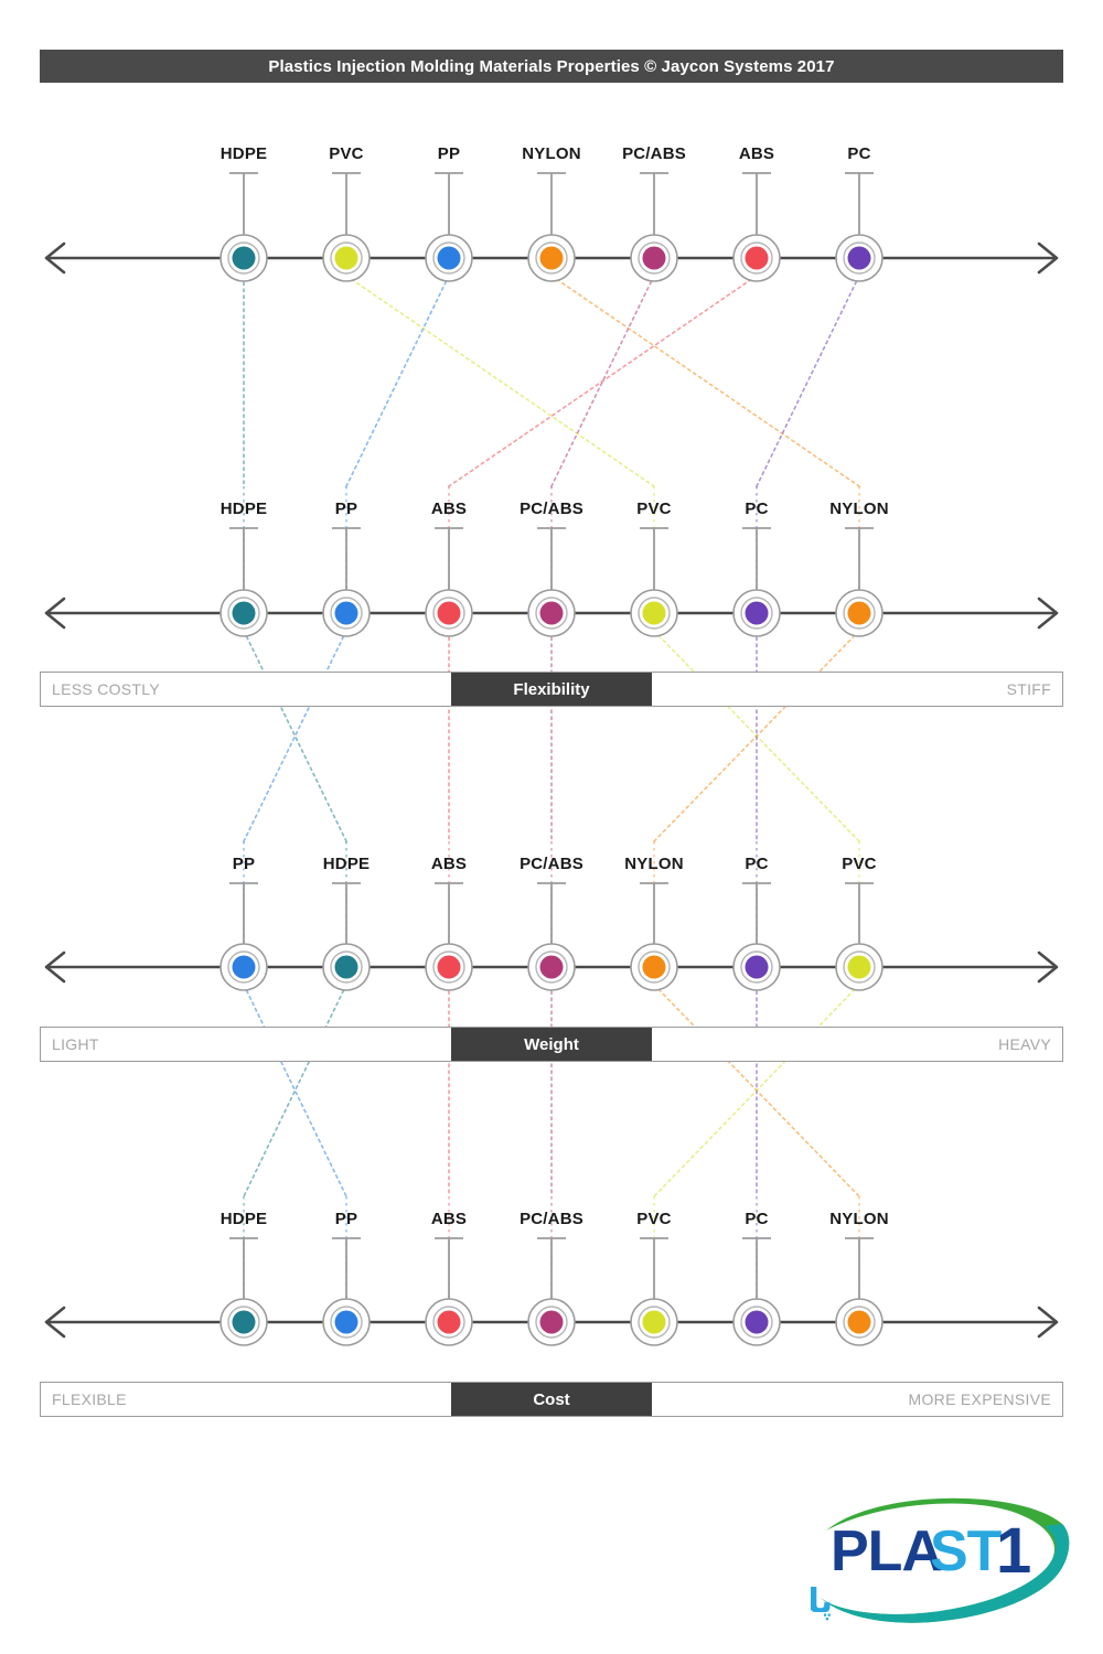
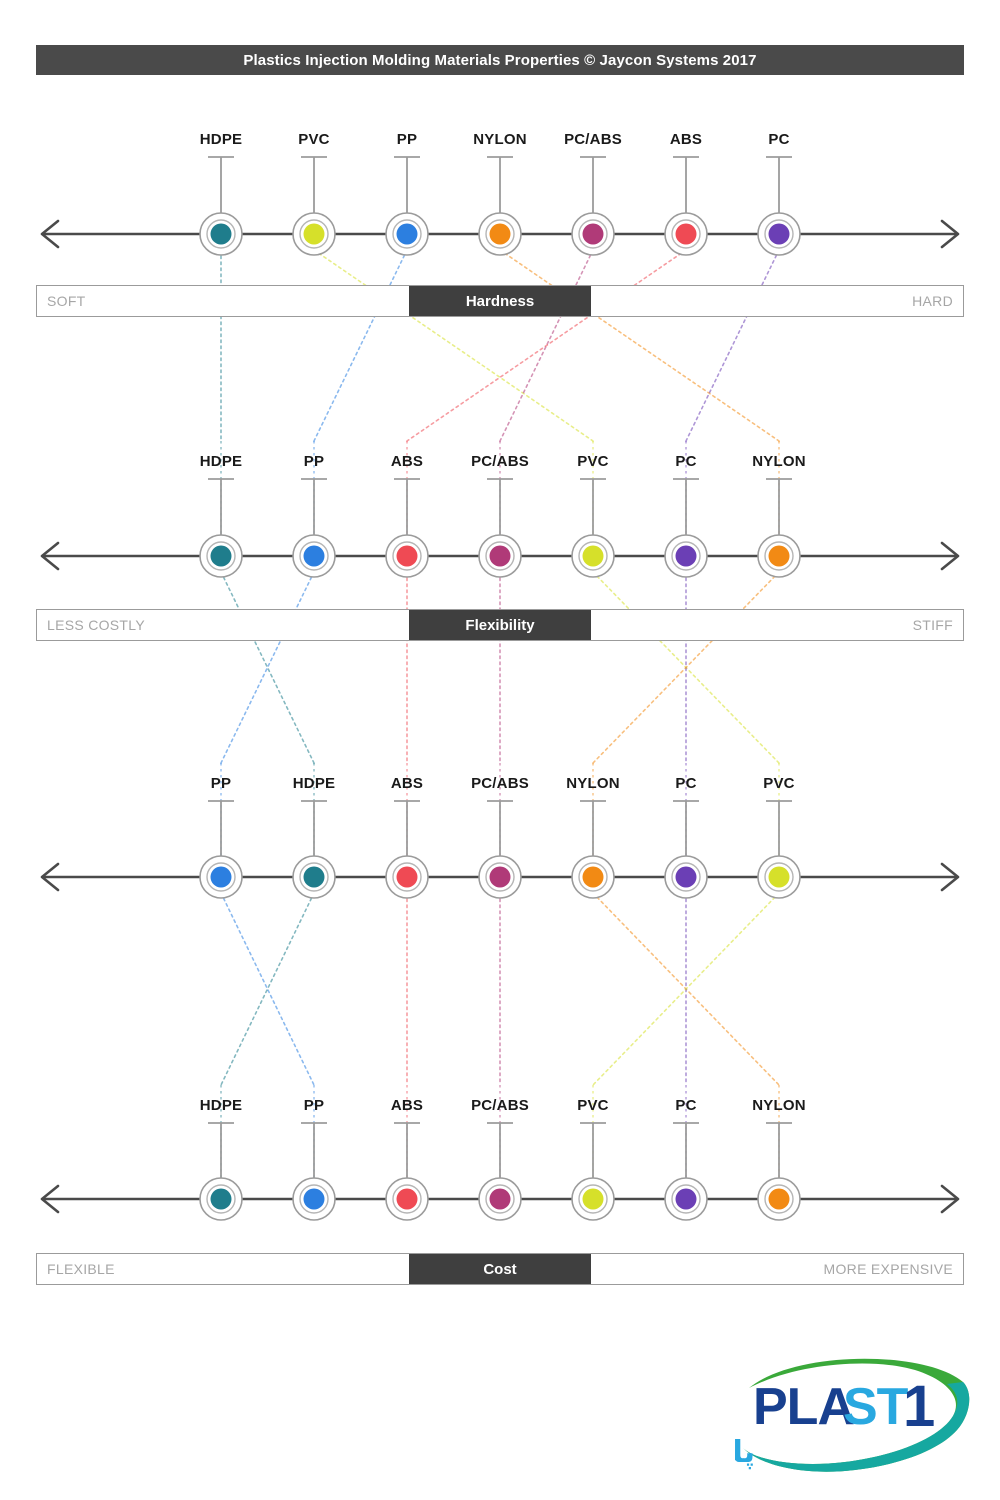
  Plastics Injection Molding Materials Properties © Jaycon Systems 2017
+ SOFT
+ Hardness
+ HARD
  LESS COSTLY
  Flexibility
  STIFF
- LIGHT
- Weight
- HEAVY
  FLEXIBLE
  Cost
  MORE EXPENSIVE
  HDPE
  PVC
  PP
  NYLON
  PC/ABS
  ABS
  PC
  HDPE
  PP
  ABS
  PC/ABS
  PVC
  PC
  NYLON
  PP
  HDPE
  ABS
  PC/ABS
  NYLON
  PC
  PVC
  HDPE
  PP
  ABS
  PC/ABS
  PVC
  PC
  NYLON
  PLA
  ST
  1
